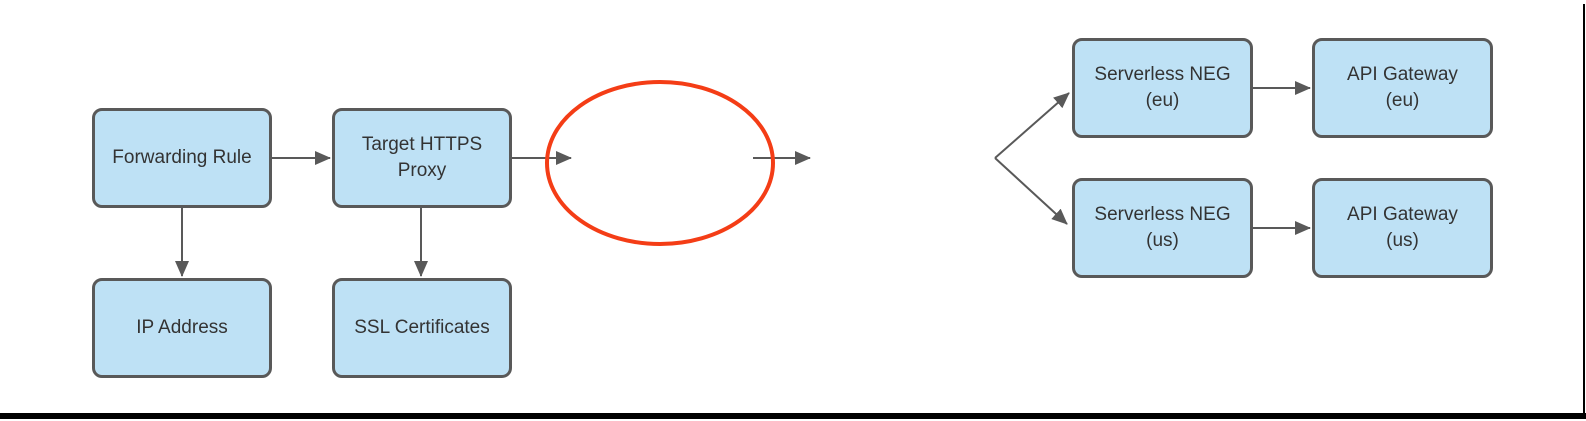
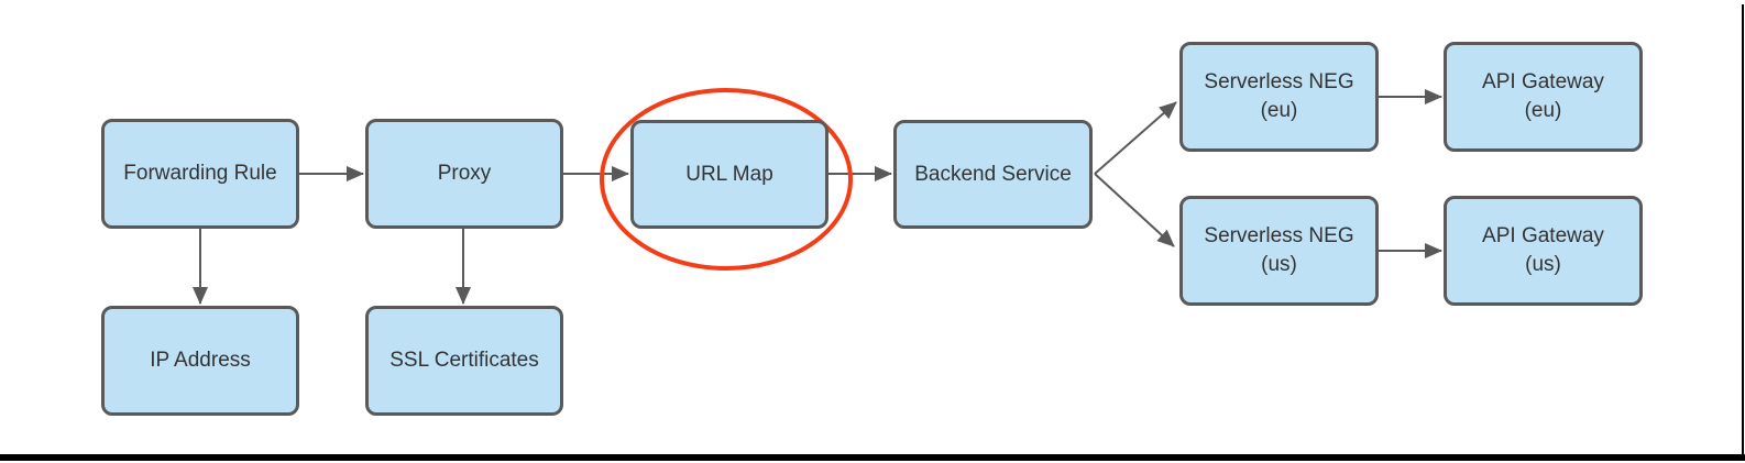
  Forwarding Rule
- Target HTTPS
  Proxy
+ URL Map
+ Backend Service
  Serverless NEG
  (eu)
  API Gateway
  (eu)
  Serverless NEG
  (us)
  API Gateway
  (us)
  IP Address
  SSL Certificates
